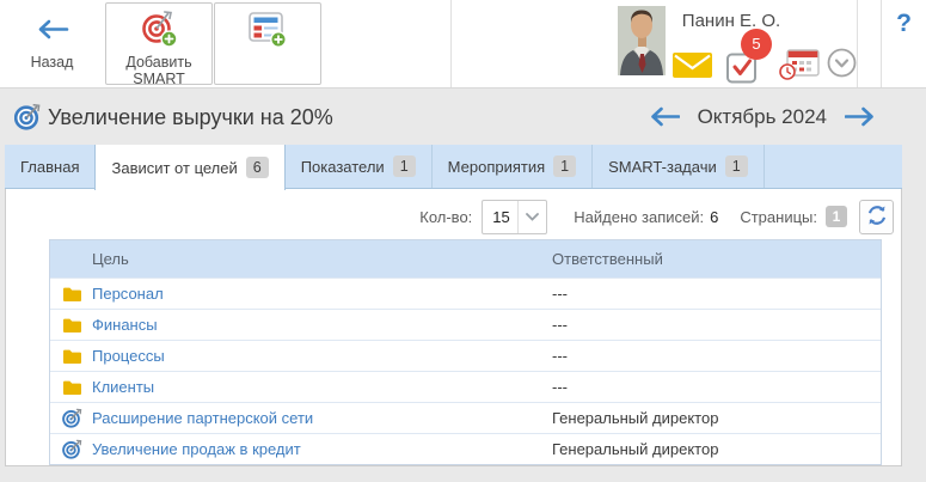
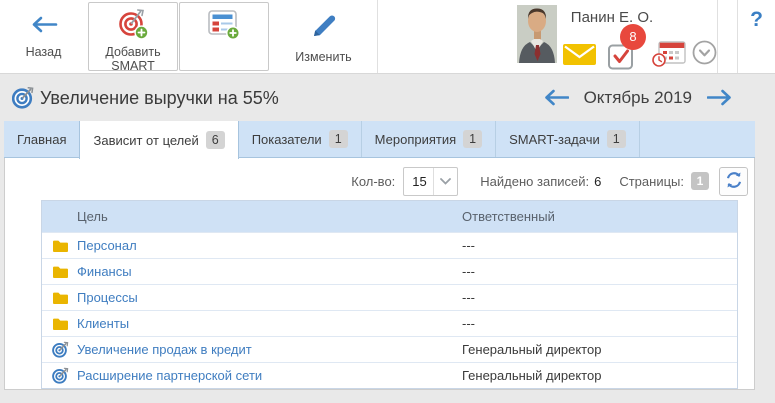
  Назад
  Добавить SMART
+ Изменить
  Панин Е. О.
- 5
+ 8
  ?
- Увеличение выручки на 20%
+ Увеличение выручки на 55%
- Октябрь 2024
+ Октябрь 2019
  Главная
  Зависит от целей
  6
  Показатели
  1
  Мероприятия
  1
  SMART-задачи
  1
  Кол-во:
  15
  Найдено записей:
  6
  Страницы:
  1
  Цель
  Ответственный
  Персонал
  ---
  Финансы
  ---
  Процессы
  ---
  Клиенты
  ---
- Расширение партнерской сети
+ Увеличение продаж в кредит
  Генеральный директор
- Увеличение продаж в кредит
+ Расширение партнерской сети
  Генеральный директор
